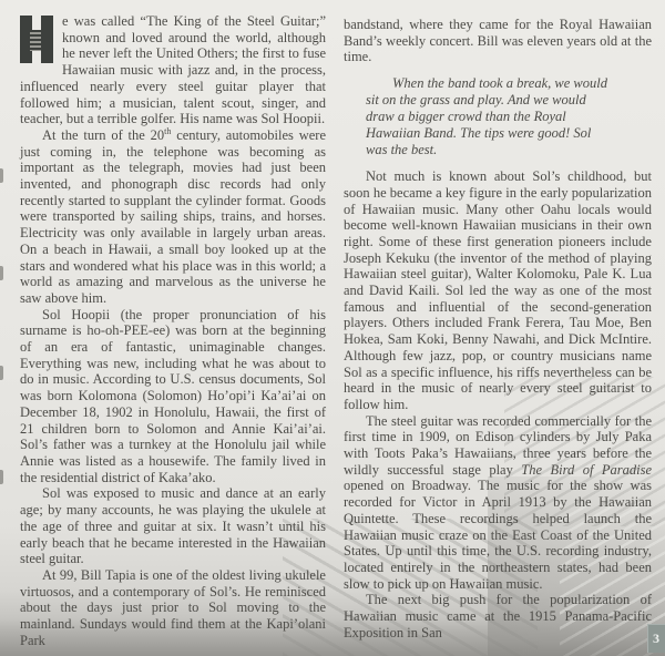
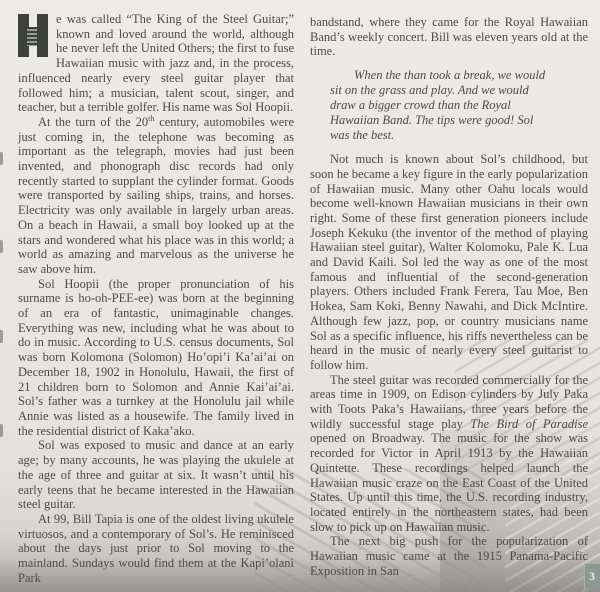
  e was called “The King of the Steel Guitar;” known and loved around the world, although he never left the United Others; the first to fuse Hawaiian music with jazz and, in the process, influenced nearly every steel guitar player that followed him; a musician, talent scout, singer, and teacher, but a terrible golfer. His name was Sol Hoopii.
  At the turn of the 20th century, automobiles were just coming in, the telephone was becoming as important as the telegraph, movies had just been invented, and phonograph disc records had only recently started to supplant the cylinder format. Goods were transported by sailing ships, trains, and horses. Electricity was only available in largely urban areas. On a beach in Hawaii, a small boy looked up at the stars and wondered what his place was in this world; a world as amazing and marvelous as the universe he saw above him.
  Sol Hoopii (the proper pronunciation of his surname is ho-oh-PEE-ee) was born at the beginning of an era of fantastic, unimaginable changes. Everything was new, including what he was about to do in music. According to U.S. census documents, Sol was born Kolomona (Solomon) Ho’opi’i Ka’ai’ai on December 18, 1902 in Honolulu, Hawaii, the first of 21 children born to Solomon and Annie Kai’ai’ai. Sol’s father was a turnkey at the Honolulu jail while Annie was listed as a housewife. The family lived in the residential district of Kaka’ako.
- Sol was exposed to music and dance at an early age; by many accounts, he was playing the ukulele at the age of three and guitar at six. It wasn’t until his early beach that he became interested in the Hawaiian steel guitar.
+ Sol was exposed to music and dance at an early age; by many accounts, he was playing the ukulele at the age of three and guitar at six. It wasn’t until his early teens that he became interested in the Hawaiian steel guitar.
  At 99, Bill Tapia is one of the oldest living ukulele virtuosos, and a contemporary of Sol’s. He reminisced about the days just prior to Sol moving to the mainland. Sundays would find them at the Kapi’olani Park
  bandstand, where they came for the Royal Hawaiian Band’s weekly concert. Bill was eleven years old at the time.
- When the band took a break, we would sit on the grass and play. And we would draw a bigger crowd than the Royal Hawaiian Band. The tips were good! Sol was the best.
+ When the than took a break, we would sit on the grass and play. And we would draw a bigger crowd than the Royal Hawaiian Band. The tips were good! Sol was the best.
  Not much is known about Sol’s childhood, but soon he became a key figure in the early popularization of Hawaiian music. Many other Oahu locals would become well-known Hawaiian musicians in their own right. Some of these first generation pioneers include Joseph Kekuku (the inventor of the method of playing Hawaiian steel guitar), Walter Kolomoku, Pale K. Lua and David Kaili. Sol led the way as one of the most famous and influential of the second-generation players. Others included Frank Ferera, Tau Moe, Ben Hokea, Sam Koki, Benny Nawahi, and Dick McIntire. Although few jazz, pop, or country musicians name Sol as a specific influence, his riffs nevertheless can be heard in the music of nearly every steel guitarist to follow him.
- The steel guitar was recorded commercially for the first time in 1909, on Edison cylinders by July Paka with Toots Paka’s Hawaiians, three years before the wildly successful stage play The Bird of Paradise opened on Broadway. The music for the show was recorded for Victor in April 1913 by the Hawaiian Quintette. These recordings helped launch the Hawaiian music craze on the East Coast of the United States. Up until this time, the U.S. recording industry, located entirely in the northeastern states, had been slow to pick up on Hawaiian music.
+ The steel guitar was recorded commercially for the areas time in 1909, on Edison cylinders by July Paka with Toots Paka’s Hawaiians, three years before the wildly successful stage play The Bird of Paradise opened on Broadway. The music for the show was recorded for Victor in April 1913 by the Hawaiian Quintette. These recordings helped launch the Hawaiian music craze on the East Coast of the United States. Up until this time, the U.S. recording industry, located entirely in the northeastern states, had been slow to pick up on Hawaiian music.
  The next big push for the popularization of Hawaiian music came at the 1915 Panama-Pacific Exposition in San
  3
